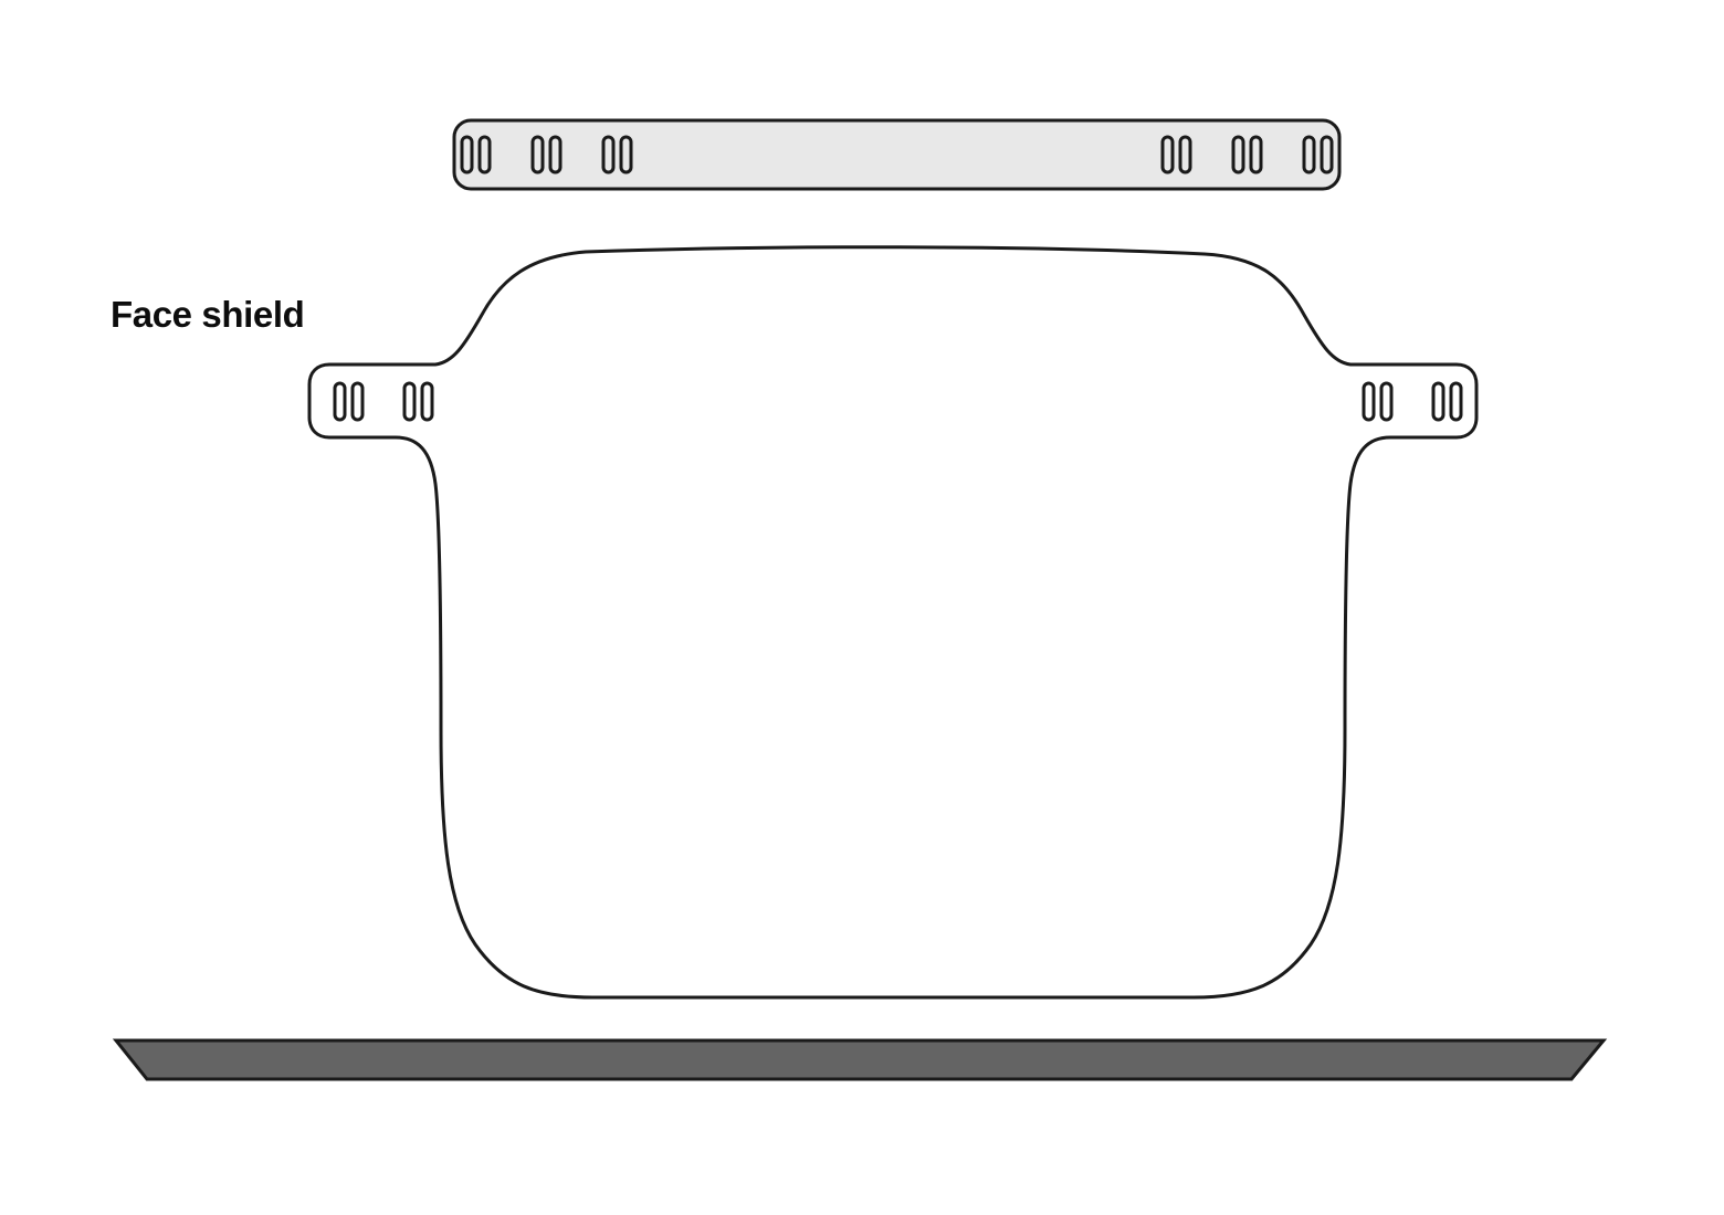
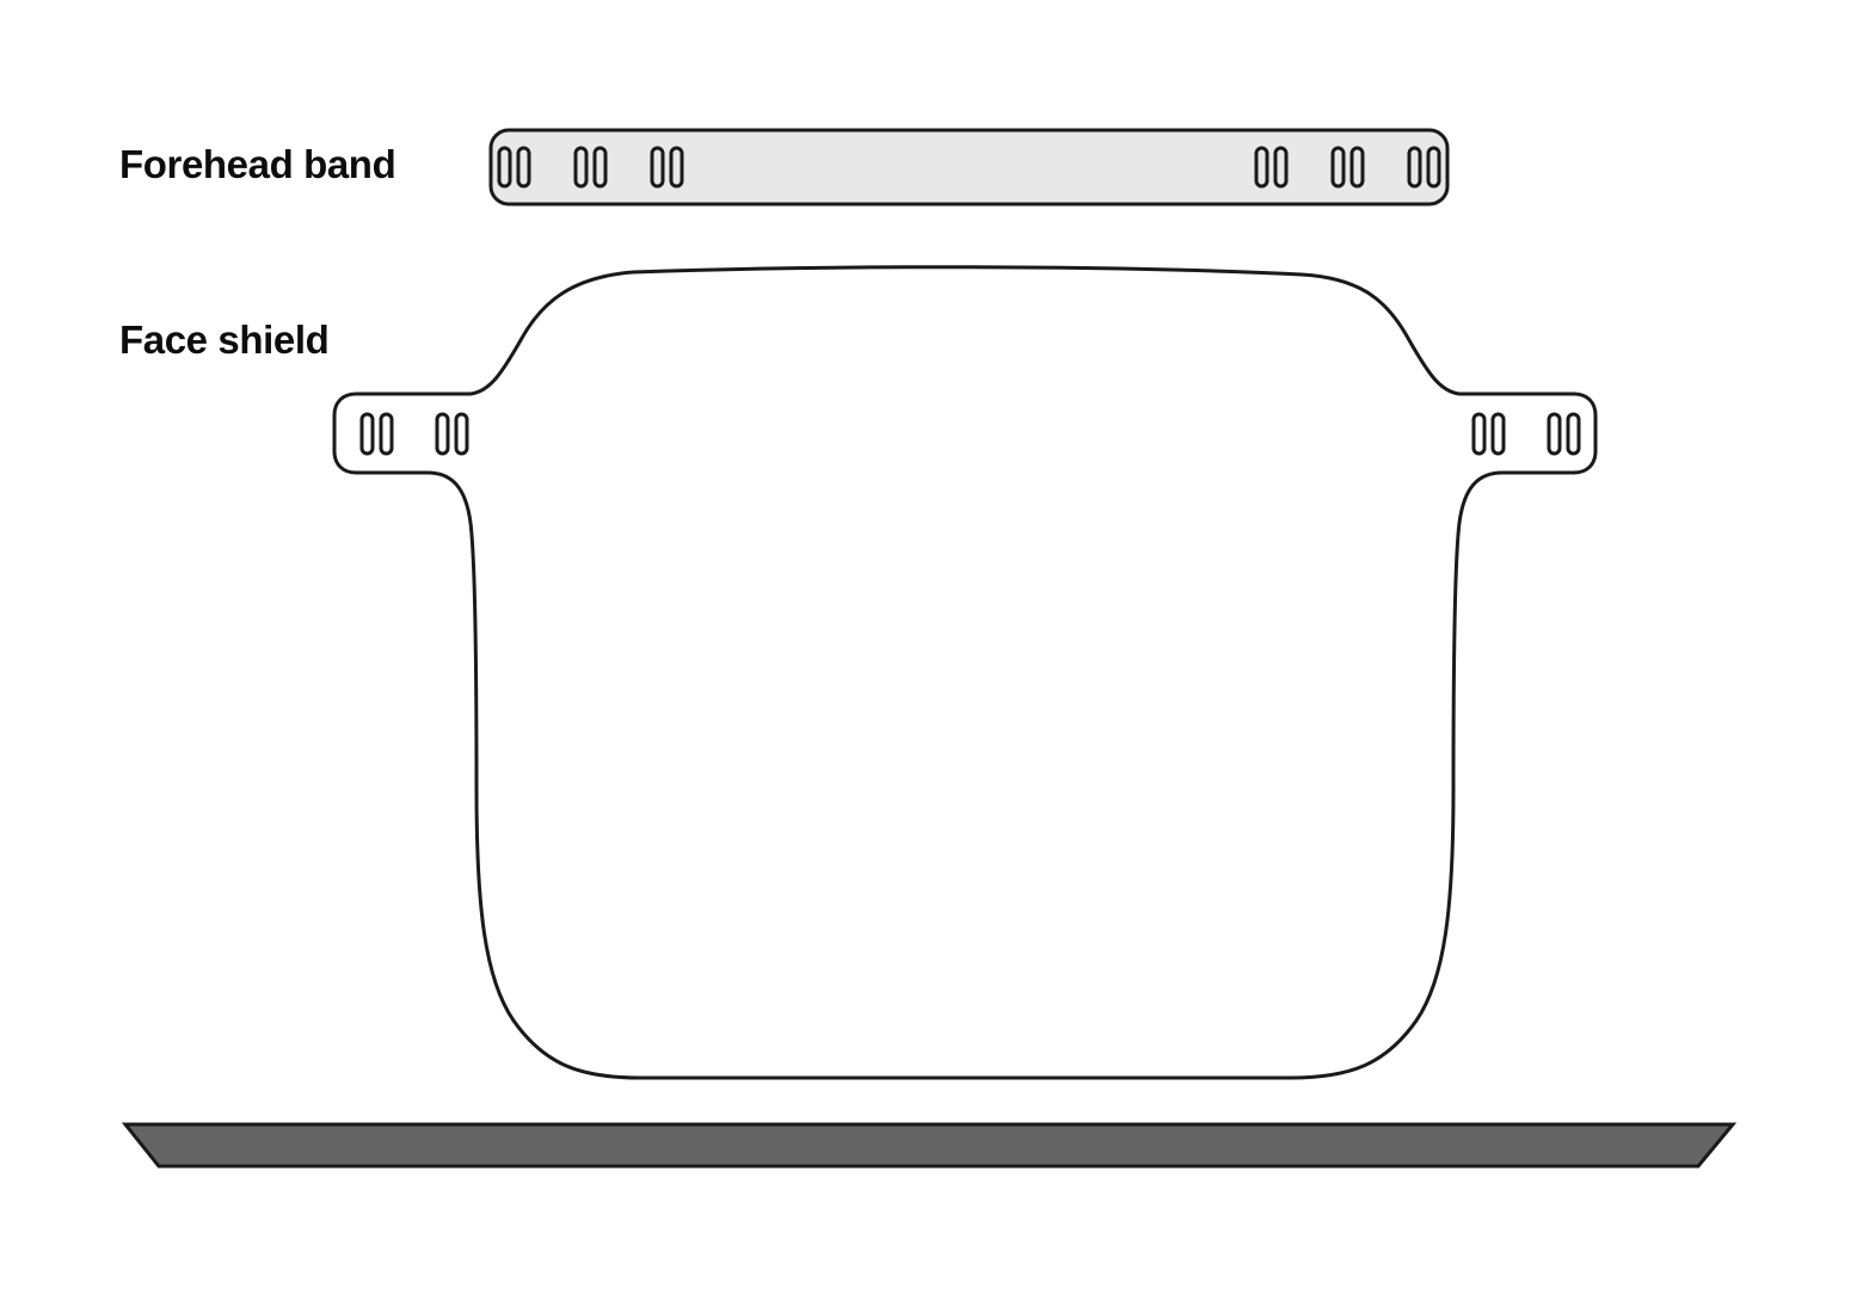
+ Forehead band
  Face shield
